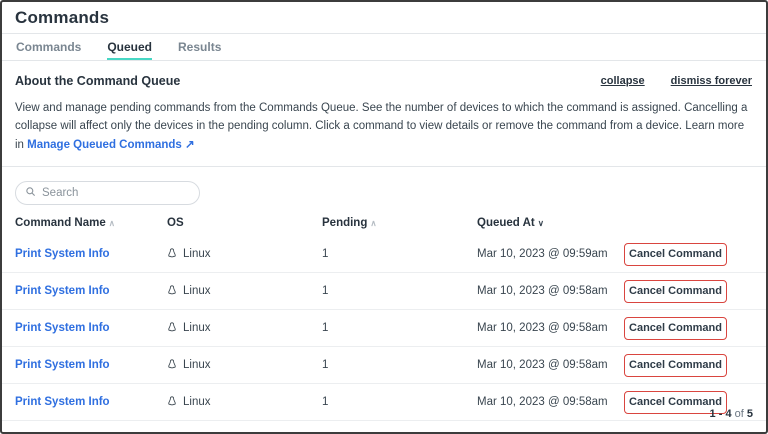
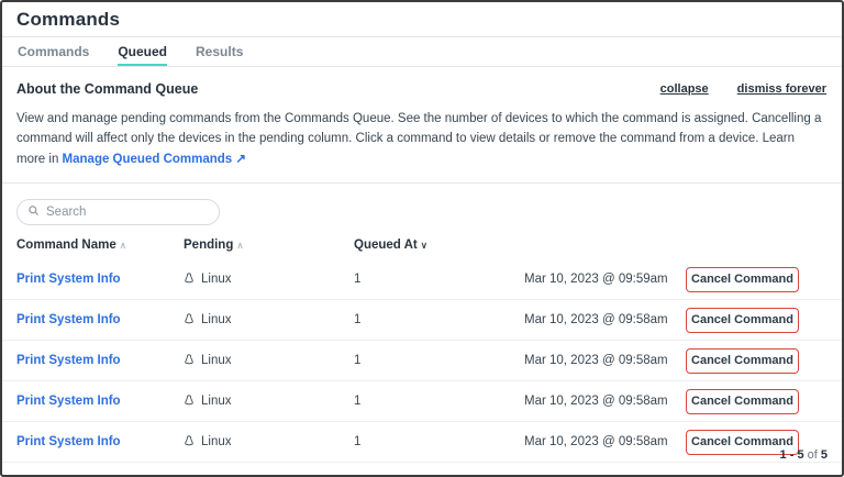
  Commands
  Commands
  Queued
  Results
  About the Command Queue
  collapse
  dismiss forever
- View and manage pending commands from the Commands Queue. See the number of devices to which the command is assigned. Cancelling a collapse will affect only the devices in the pending column. Click a command to view details or remove the command from a device. Learn more in Manage Queued Commands ↗
+ View and manage pending commands from the Commands Queue. See the number of devices to which the command is assigned. Cancelling a command will affect only the devices in the pending column. Click a command to view details or remove the command from a device. Learn more in Manage Queued Commands ↗
  Search
  Command Name ∧
- OS
  Pending ∧
  Queued At ∨
  Print System Info
  Linux
  1
  Mar 10, 2023 @ 09:59am
  Cancel Command
  Print System Info
  Linux
  1
  Mar 10, 2023 @ 09:58am
  Cancel Command
  Print System Info
  Linux
  1
  Mar 10, 2023 @ 09:58am
  Cancel Command
  Print System Info
  Linux
  1
  Mar 10, 2023 @ 09:58am
  Cancel Command
  Print System Info
  Linux
  1
  Mar 10, 2023 @ 09:58am
  Cancel Command
- 1 - 4 of 5
+ 1 - 5 of 5
